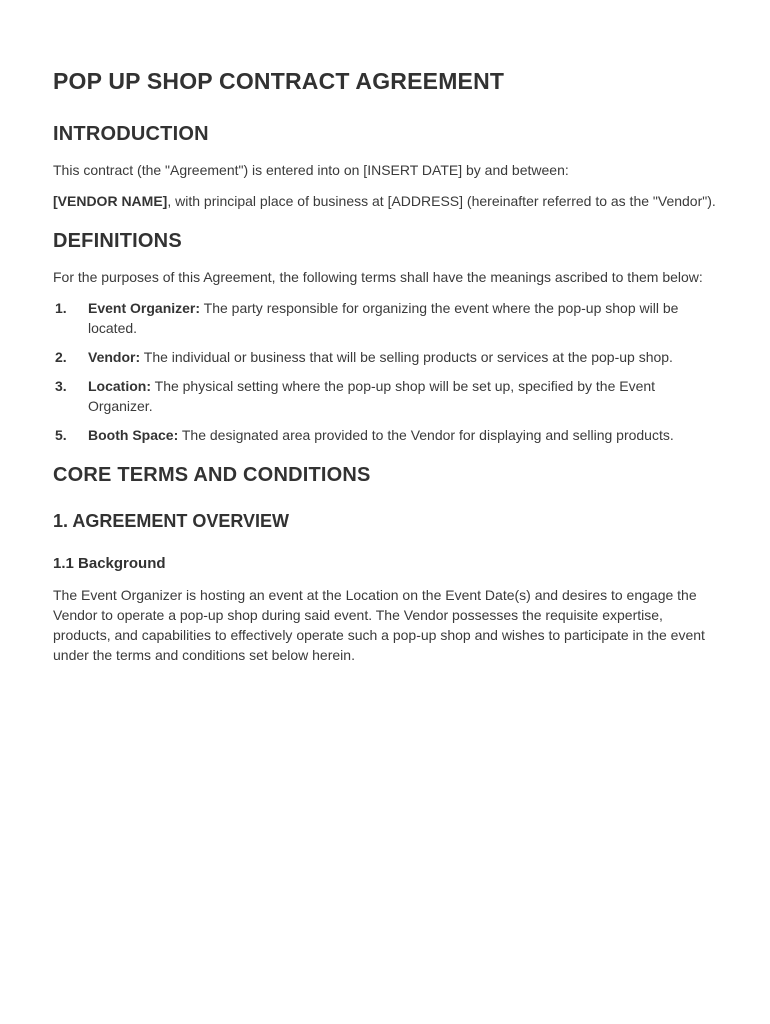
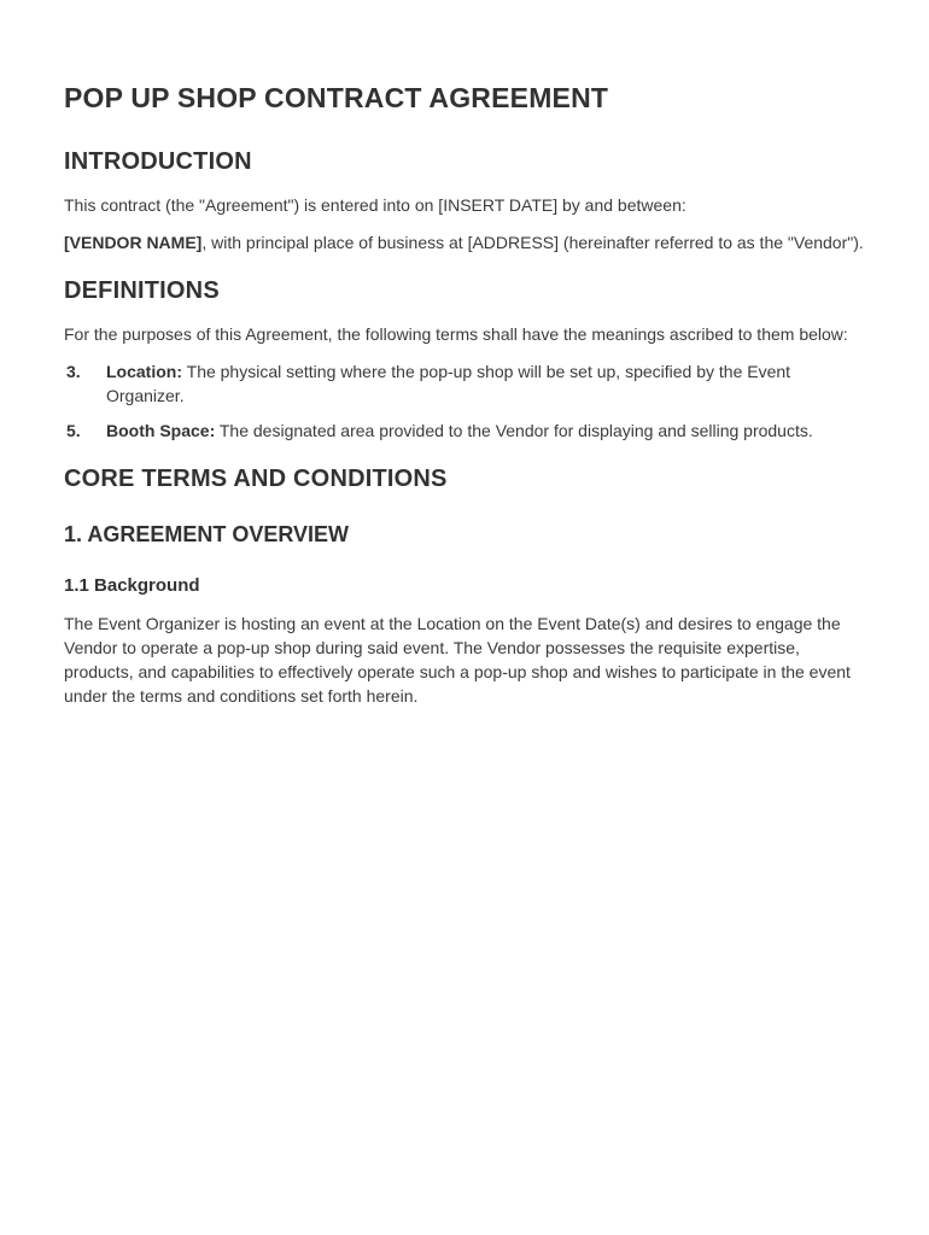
  POP UP SHOP CONTRACT AGREEMENT
  INTRODUCTION
  This contract (the "Agreement") is entered into on [INSERT DATE] by and between:
  [VENDOR NAME], with principal place of business at [ADDRESS] (hereinafter referred to as the "Vendor").
  DEFINITIONS
  For the purposes of this Agreement, the following terms shall have the meanings ascribed to them below:
- 1.
- Event Organizer: The party responsible for organizing the event where the pop-up shop will be located.
- 2.
- Vendor: The individual or business that will be selling products or services at the pop-up shop.
  3.
  Location: The physical setting where the pop-up shop will be set up, specified by the Event Organizer.
  5.
  Booth Space: The designated area provided to the Vendor for displaying and selling products.
  CORE TERMS AND CONDITIONS
  1. AGREEMENT OVERVIEW
  1.1 Background
- The Event Organizer is hosting an event at the Location on the Event Date(s) and desires to engage the Vendor to operate a pop-up shop during said event. The Vendor possesses the requisite expertise, products, and capabilities to effectively operate such a pop-up shop and wishes to participate in the event under the terms and conditions set below herein.
+ The Event Organizer is hosting an event at the Location on the Event Date(s) and desires to engage the Vendor to operate a pop-up shop during said event. The Vendor possesses the requisite expertise, products, and capabilities to effectively operate such a pop-up shop and wishes to participate in the event under the terms and conditions set forth herein.
